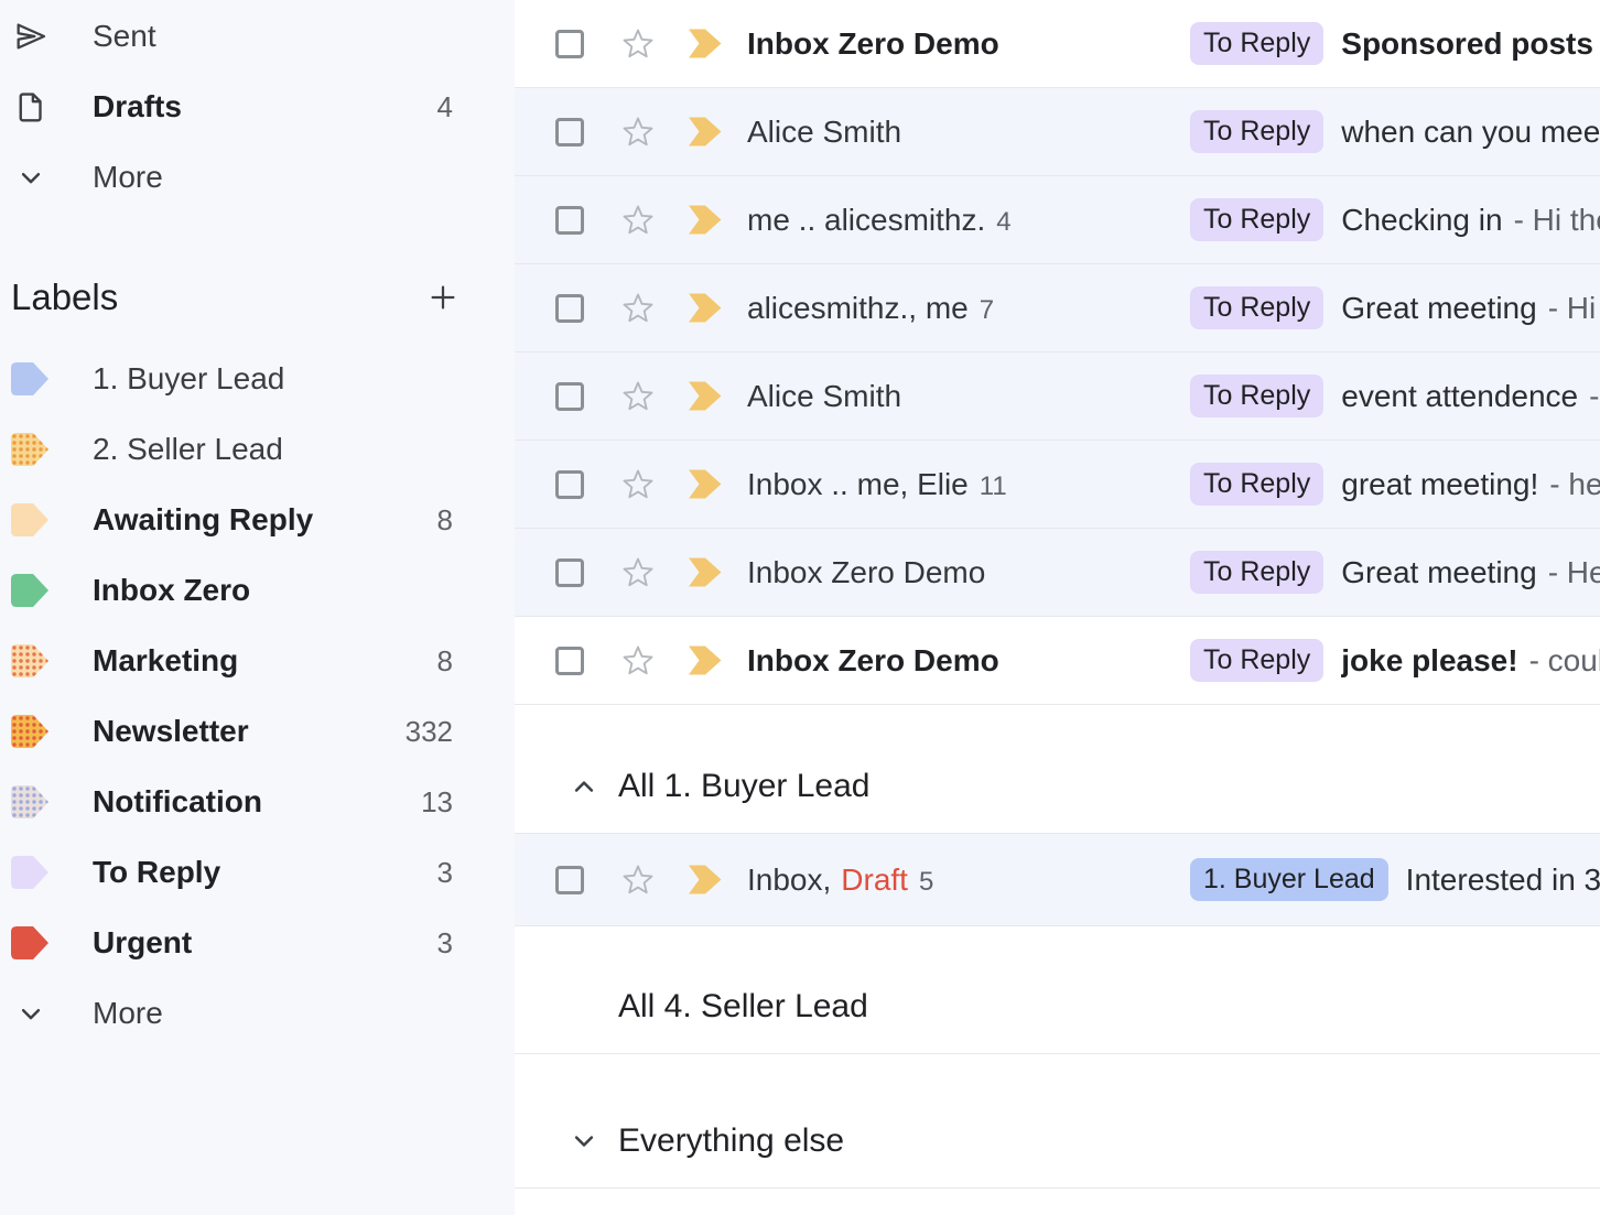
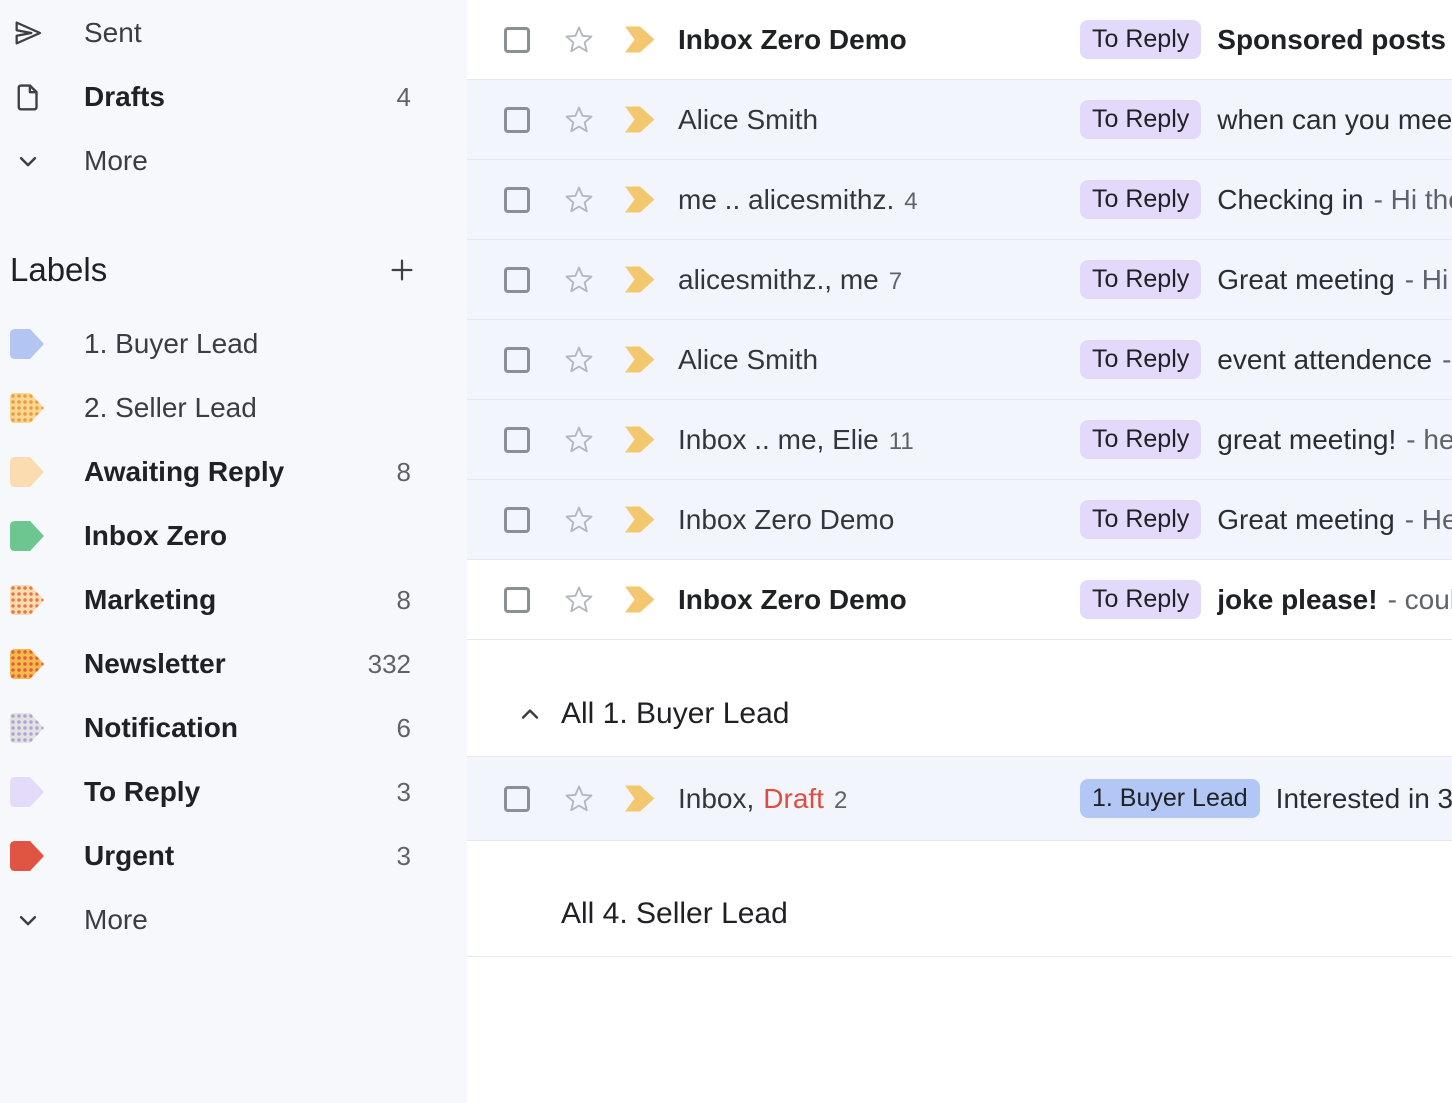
  Sent
  Drafts
  4
  More
  Labels
  1. Buyer Lead
  2. Seller Lead
  Awaiting Reply
  8
  Inbox Zero
  Marketing
  8
  Newsletter
  332
  Notification
- 13
+ 6
  To Reply
  3
  Urgent
  3
  More
  Inbox Zero Demo
  To Reply
  Sponsored posts
  Alice Smith
  To Reply
  when can you mee
  me .. alicesmithz.
  4
  To Reply
  Checking in
  - Hi th
  alicesmithz., me
  7
  To Reply
  Great meeting
  - Hi
  Alice Smith
  To Reply
  event attendence
  Inbox .. me, Elie
  11
  To Reply
  great meeting!
  - he
  Inbox Zero Demo
  To Reply
  Great meeting
  - He
  Inbox Zero Demo
  To Reply
  joke please!
  All 1. Buyer Lead
  Inbox,
  Draft
- 5
+ 2
  1. Buyer Lead
  Interested in 3
  All 4. Seller Lead
- Everything else
